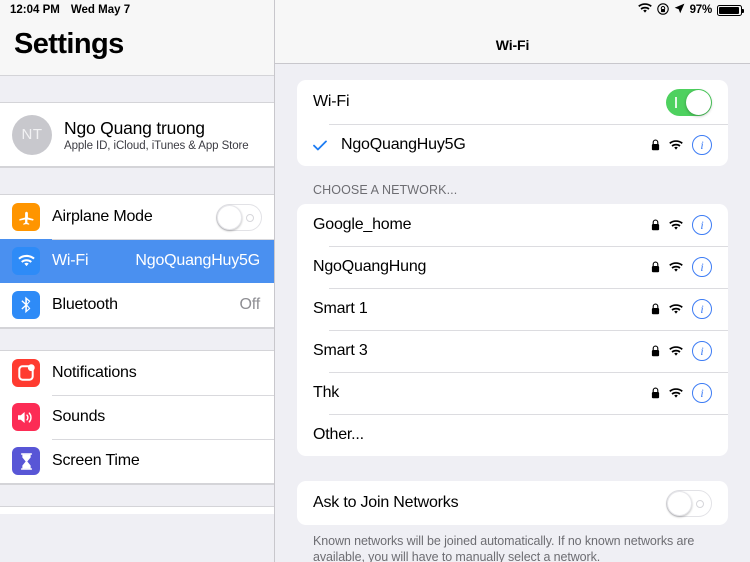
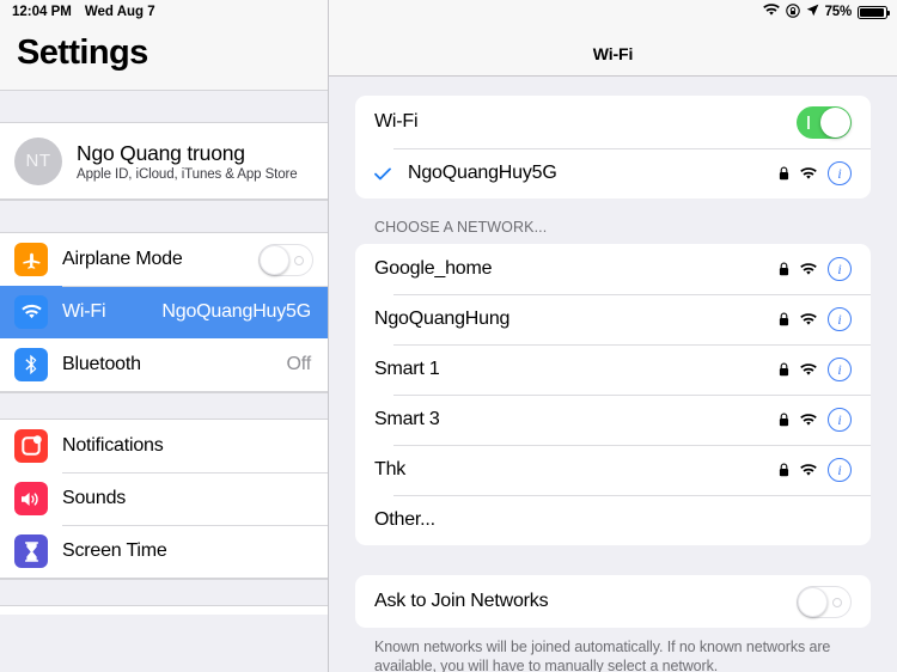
  12:04 PM
- Wed May 7
+ Wed Aug 7
- 97%
+ 75%
  Settings
  NT
  Ngo Quang truong
  Apple ID, iCloud, iTunes & App Store
  Airplane Mode
  Wi-Fi
  NgoQuangHuy5G
  Bluetooth
  Off
  Notifications
  Sounds
  Screen Time
  Wi-Fi
  Wi-Fi
  NgoQuangHuy5G
  i
  CHOOSE A NETWORK...
  Google_home
  i
  NgoQuangHung
  i
  Smart 1
  i
  Smart 3
  i
  Thk
  i
  Other...
  Ask to Join Networks
  Known networks will be joined automatically. If no known networks are available, you will have to manually select a network.
